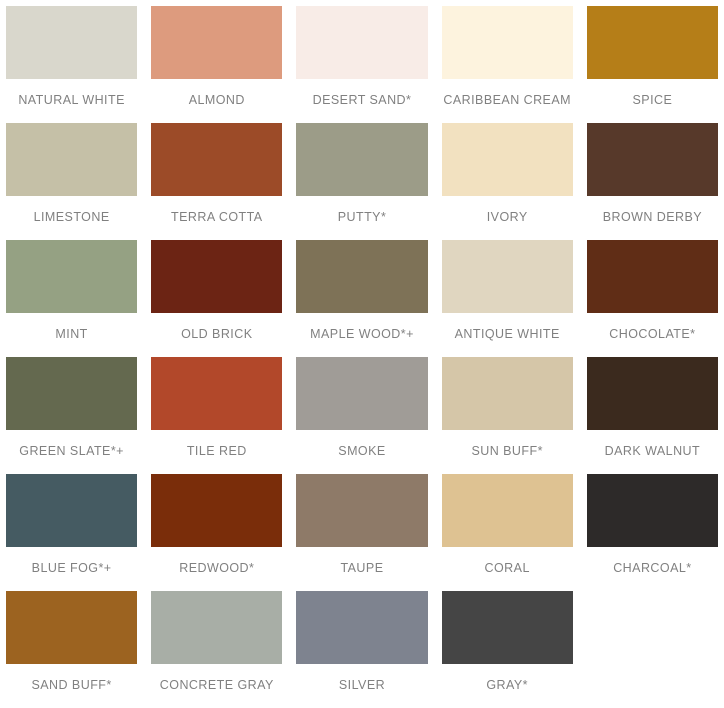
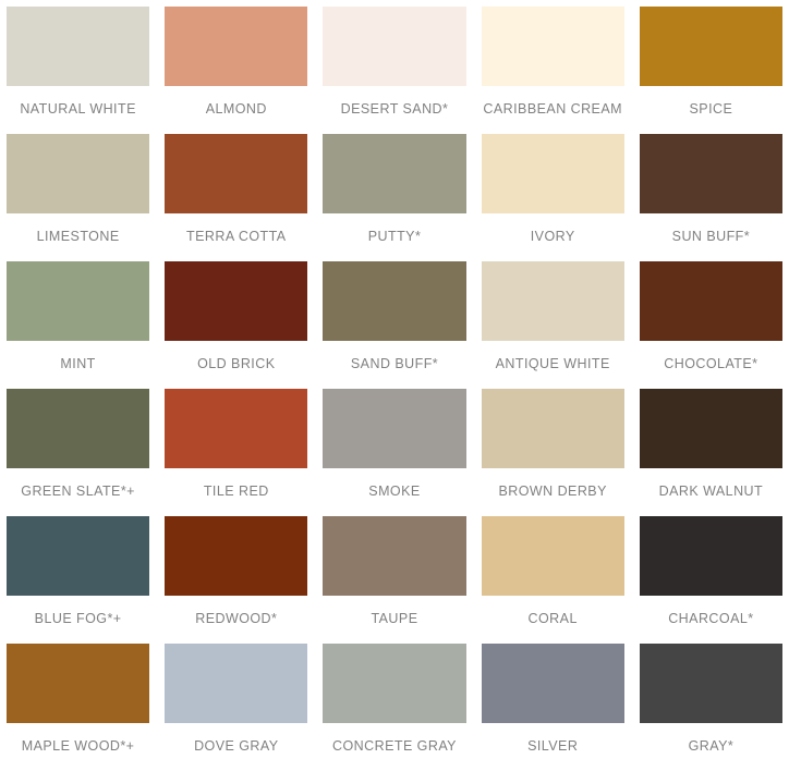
  NATURAL WHITE
  ALMOND
  DESERT SAND*
  CARIBBEAN CREAM
  SPICE
  LIMESTONE
  TERRA COTTA
  PUTTY*
  IVORY
- BROWN DERBY
+ SUN BUFF*
  MINT
  OLD BRICK
- MAPLE WOOD*+
+ SAND BUFF*
  ANTIQUE WHITE
  CHOCOLATE*
  GREEN SLATE*+
  TILE RED
  SMOKE
- SUN BUFF*
+ BROWN DERBY
  DARK WALNUT
  BLUE FOG*+
  REDWOOD*
  TAUPE
  CORAL
  CHARCOAL*
- SAND BUFF*
+ MAPLE WOOD*+
+ DOVE GRAY
  CONCRETE GRAY
  SILVER
  GRAY*
